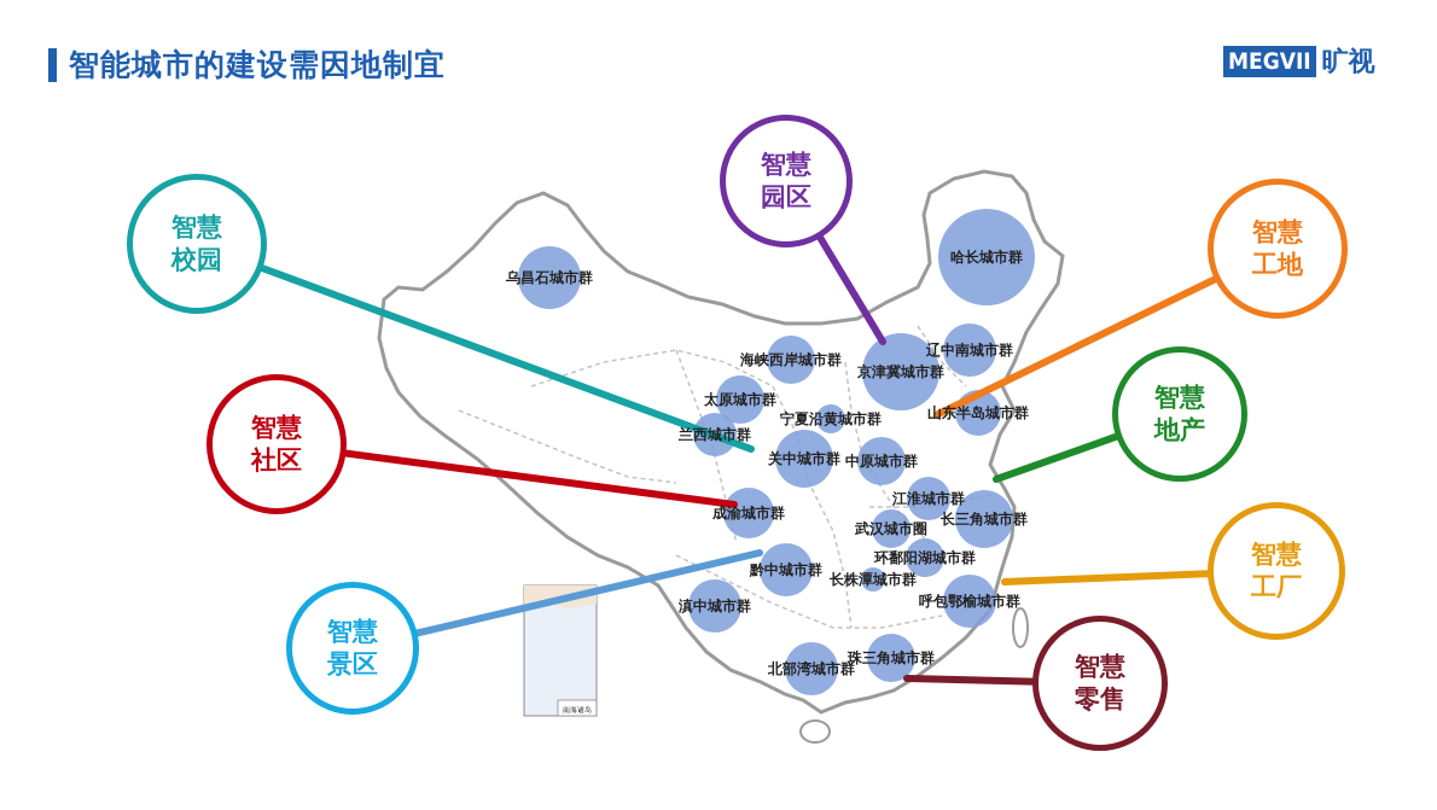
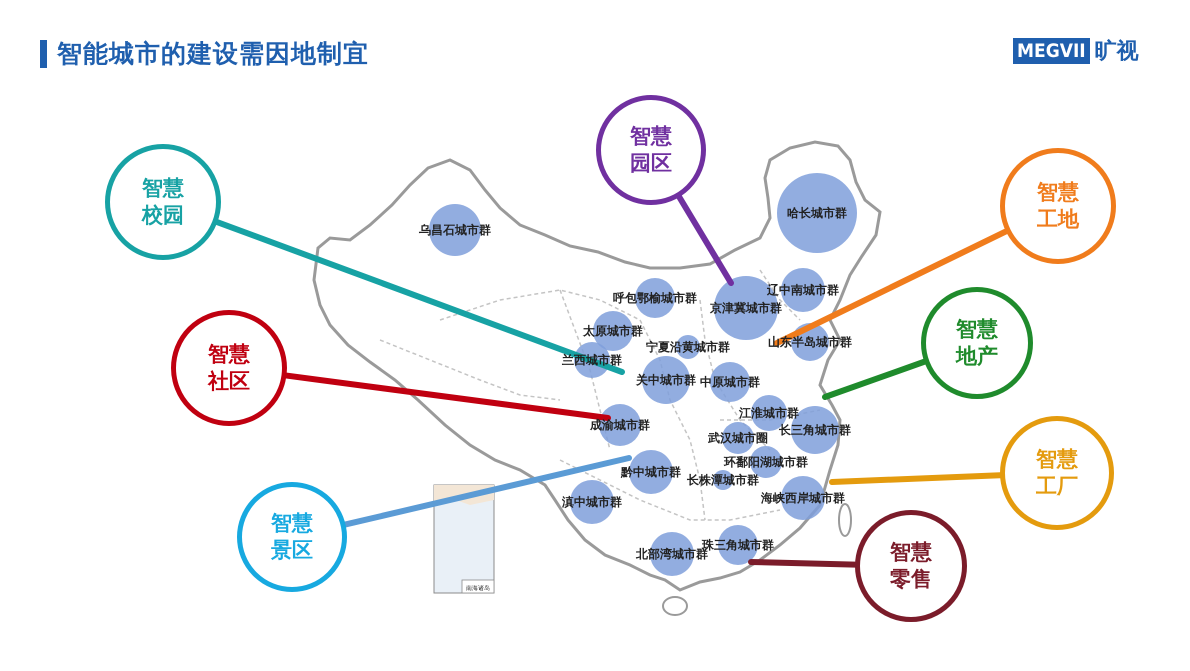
  智能城市的建设需因地制宜
  MEGVII
  旷视
  乌昌石城市群
  哈长城市群
  辽中南城市群
- 海峡西岸城市群
+ 呼包鄂榆城市群
  京津冀城市群
  太原城市群
  山东半岛城市群
  宁夏沿黄城市群
  兰西城市群
  关中城市群
  中原城市群
  江淮城市群
  长三角城市群
  成渝城市群
  武汉城市圈
  环鄱阳湖城市群
  黔中城市群
  长株潭城市群
- 呼包鄂榆城市群
+ 海峡西岸城市群
  滇中城市群
  北部湾城市群
  珠三角城市群
  智慧
  校园
  智慧
  园区
  智慧
  工地
  智慧
  社区
  智慧
  地产
  智慧
  工厂
  智慧
  景区
  智慧
  零售
